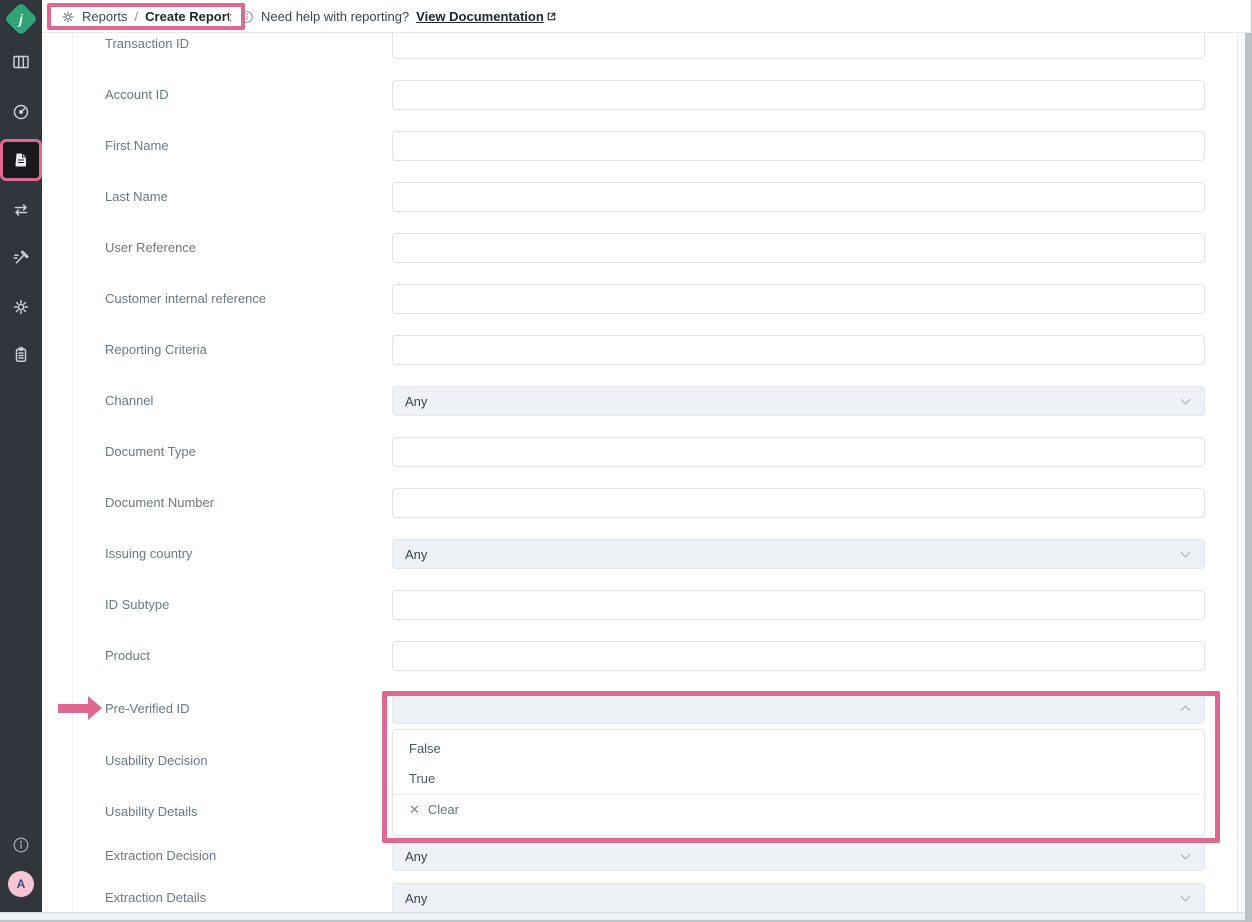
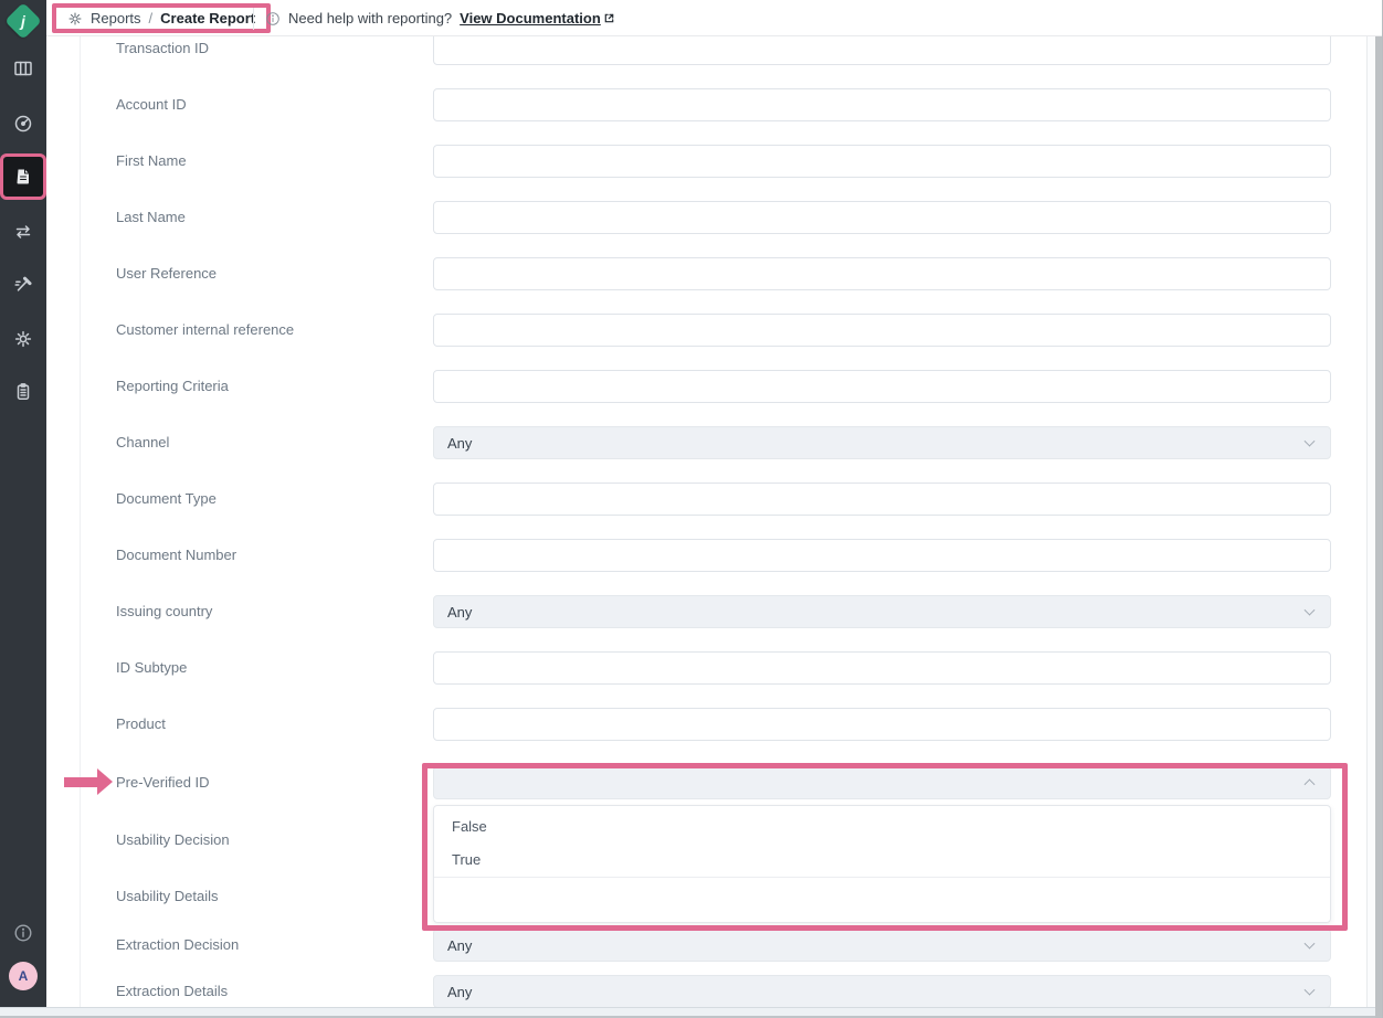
  A
  Reports
  /
  Create Repor
  Need help with reporting?
  View Documentation
  Transaction ID
  Account ID
  First Name
  Last Name
  User Reference
  Customer internal reference
  Reporting Criteria
  Channel
  Any
  Document Type
  Document Number
  Issuing country
  Any
  ID Subtype
  Product
  Pre-Verified ID
  Usability Decision
  Usability Details
  False
  True
- ✕
- Clear
  Extraction Decision
  Any
  Extraction Details
  Any
